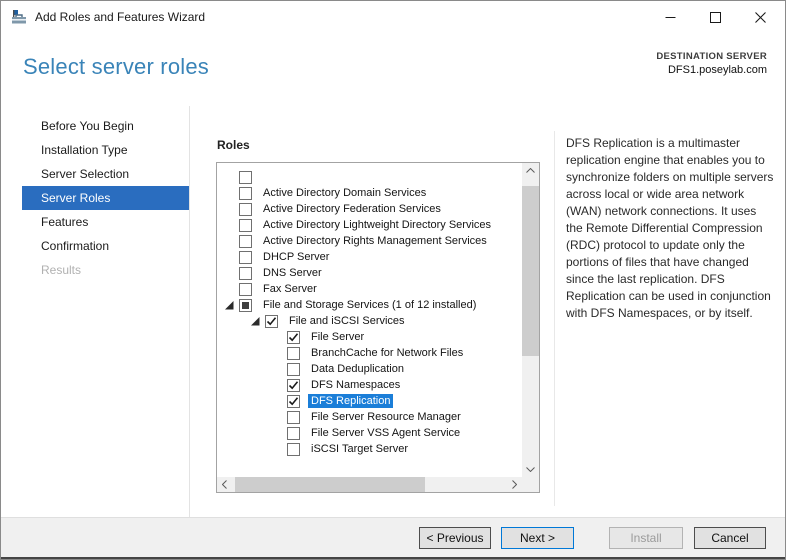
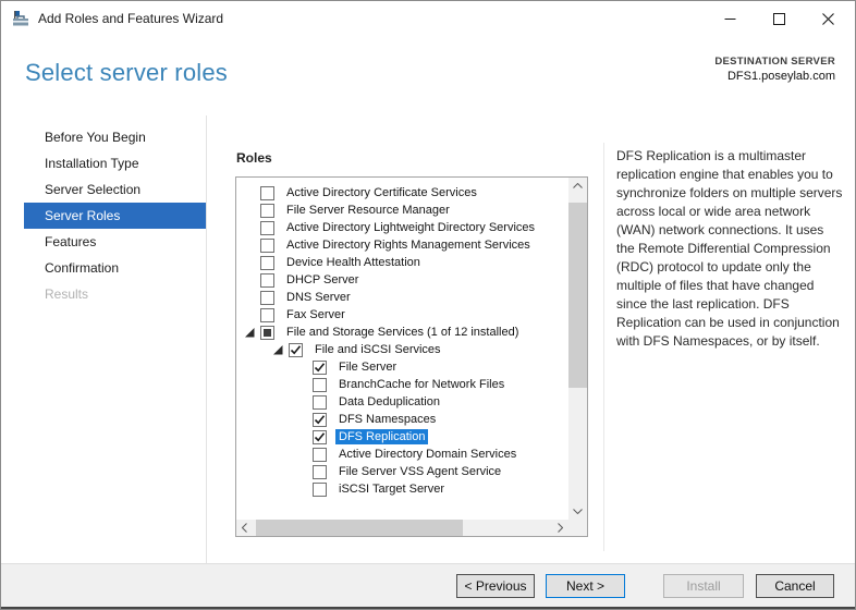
  Add Roles and Features Wizard
  Select server roles
  DESTINATION SERVER
  DFS1.poseylab.com
  Before You Begin
  Installation Type
  Server Selection
  Server Roles
  Features
  Confirmation
  Results
  Roles
+ Active Directory Certificate Services
- Active Directory Domain Services
+ File Server Resource Manager
- Active Directory Federation Services
  Active Directory Lightweight Directory Services
  Active Directory Rights Management Services
+ Device Health Attestation
  DHCP Server
  DNS Server
  Fax Server
  File and Storage Services (1 of 12 installed)
  File and iSCSI Services
  File Server
  BranchCache for Network Files
  Data Deduplication
  DFS Namespaces
  DFS Replication
- File Server Resource Manager
+ Active Directory Domain Services
  File Server VSS Agent Service
  iSCSI Target Server
- DFS Replication is a multimaster replication engine that enables you to synchronize folders on multiple servers across local or wide area network (WAN) network connections. It uses the Remote Differential Compression (RDC) protocol to update only the portions of files that have changed since the last replication. DFS Replication can be used in conjunction with DFS Namespaces, or by itself.
+ DFS Replication is a multimaster replication engine that enables you to synchronize folders on multiple servers across local or wide area network (WAN) network connections. It uses the Remote Differential Compression (RDC) protocol to update only the multiple of files that have changed since the last replication. DFS Replication can be used in conjunction with DFS Namespaces, or by itself.
  < Previous
  Next >
  Install
  Cancel
